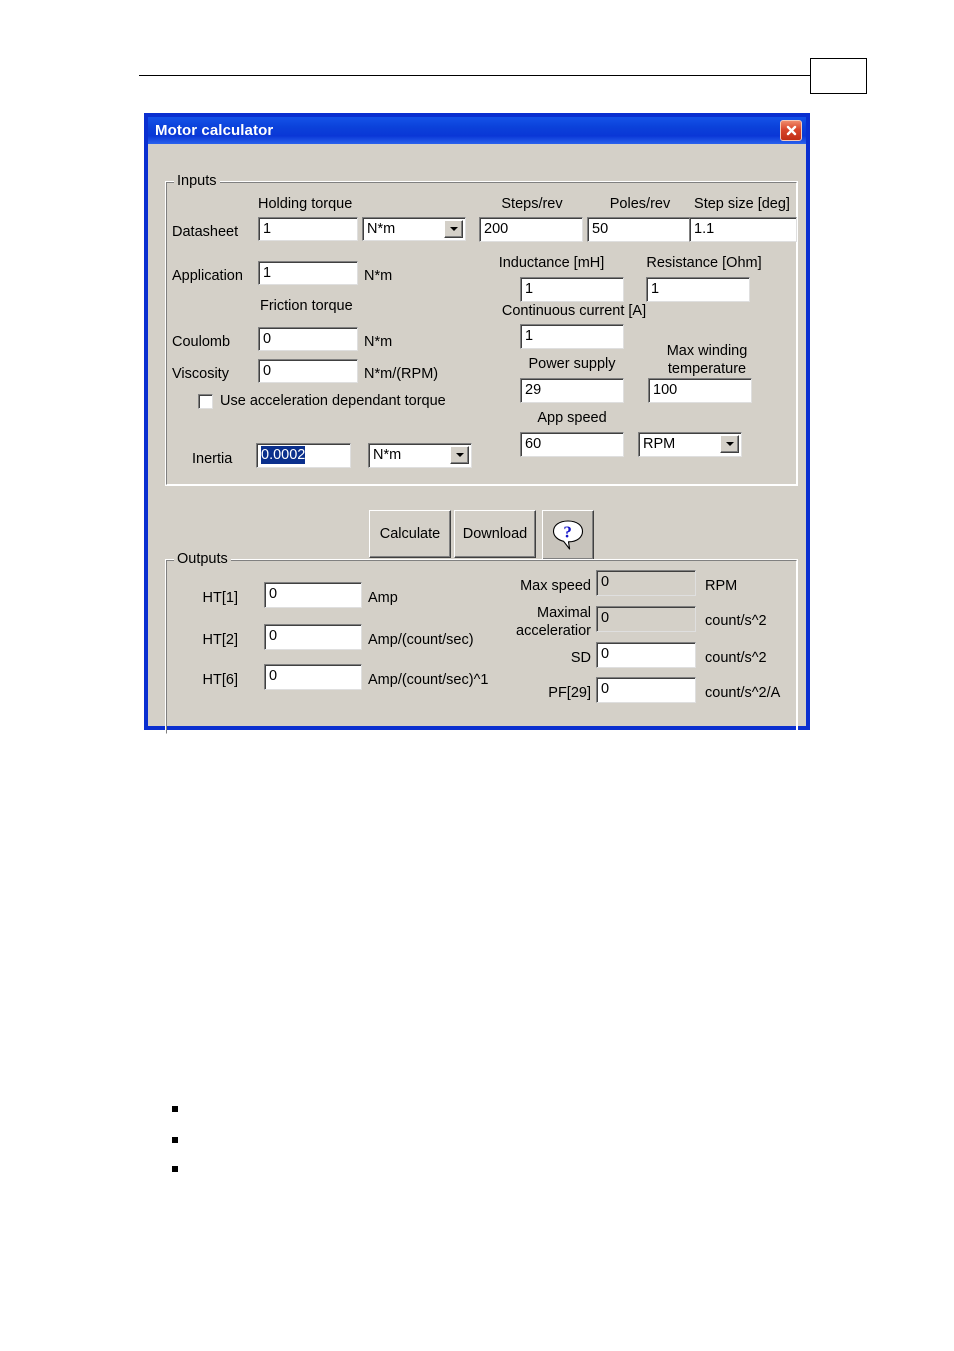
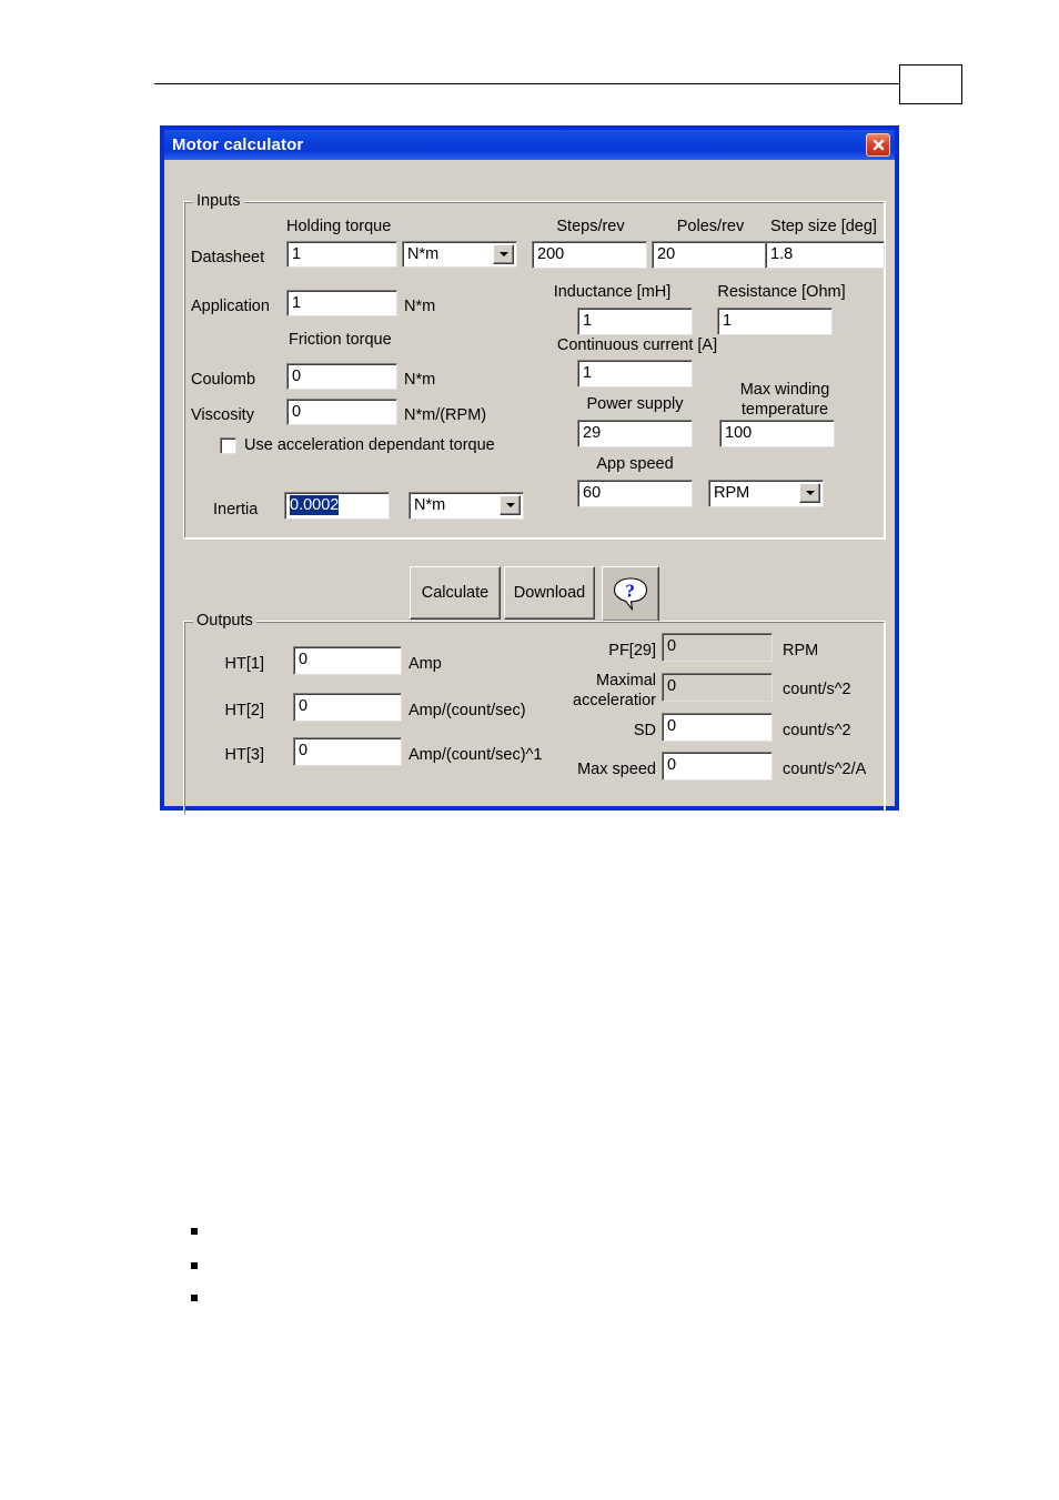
  Motor calculator
  Inputs
  Holding torque
  Friction torque
  Datasheet
  1
  N*m
  Application
  1
  N*m
  Coulomb
  0
  N*m
  Viscosity
  0
  N*m/(RPM)
  Use acceleration dependant torque
  Inertia
  0.0002
  N*m
  Steps/rev
  200
  Poles/rev
- 50
+ 20
  Step size [deg]
- 1.1
+ 1.8
  Inductance [mH]
  1
  Resistance [Ohm]
  1
  Continuous current [A]
  1
  Power supply
  29
  Max winding
  temperature
  100
  App speed
  60
  RPM
  Calculate
  Download
  ?
  Outputs
  HT[1]
  0
  Amp
  HT[2]
  0
  Amp/(count/sec)
- HT[6]
+ HT[3]
  0
  Amp/(count/sec)^1
- Max speed
+ PF[29]
  0
  RPM
  Maximal
  acceleratior
  0
  count/s^2
  SD
  0
  count/s^2
- PF[29]
+ Max speed
  0
  count/s^2/A
